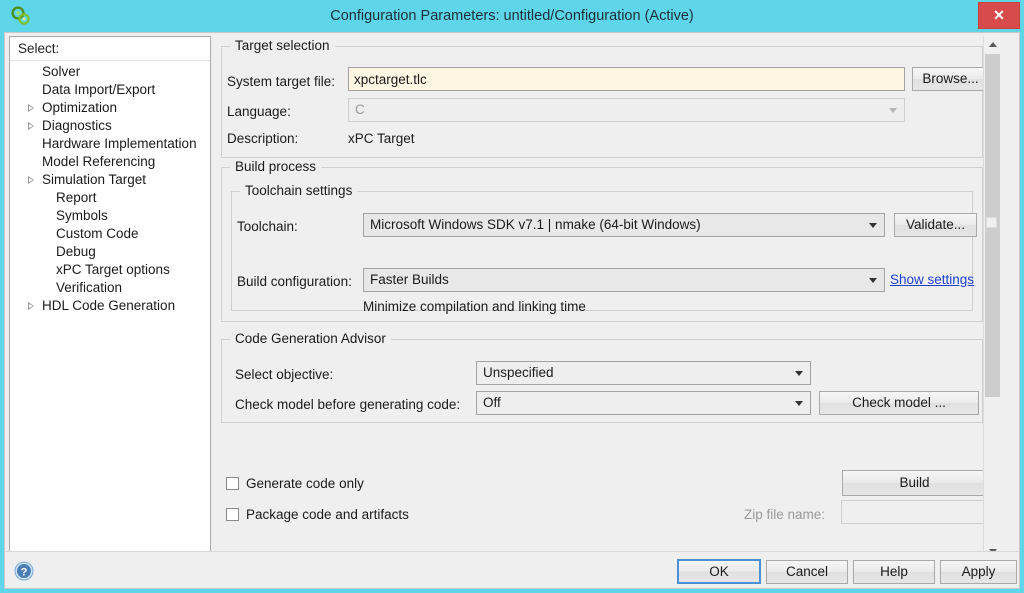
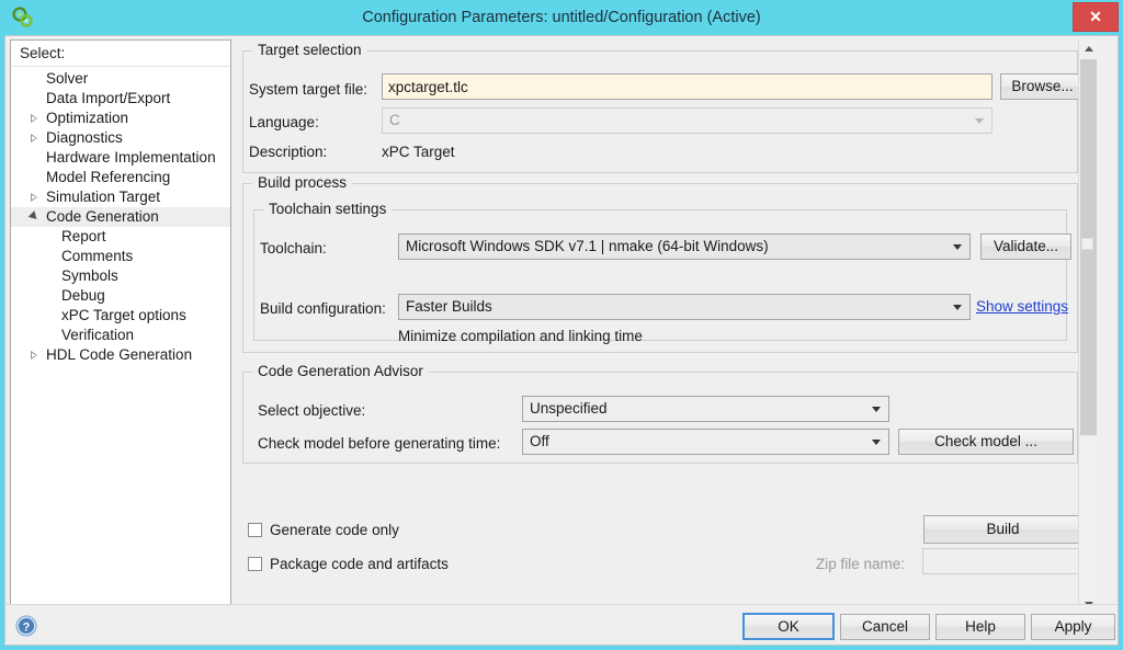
  Configuration Parameters: untitled/Configuration (Active)
  ✕
  Select:
  Solver
  Data Import/Export
  Optimization
  Diagnostics
  Hardware Implementation
  Model Referencing
  Simulation Target
+ Code Generation
  Report
+ Comments
  Symbols
- Custom Code
  Debug
  xPC Target options
  Verification
  HDL Code Generation
  Target selection
  System target file:
  xpctarget.tlc
  Browse...
  Language:
  C
  Description:
  xPC Target
  Build process
  Toolchain settings
  Toolchain:
  Microsoft Windows SDK v7.1 | nmake (64-bit Windows)
  Validate...
  Build configuration:
  Faster Builds
  Show settings
  Minimize compilation and linking time
  Code Generation Advisor
  Select objective:
  Unspecified
- Check model before generating code:
+ Check model before generating time:
  Off
  Check model ...
  Generate code only
  Build
  Package code and artifacts
  Zip file name:
  ?
  OK
  Cancel
  Help
  Apply
